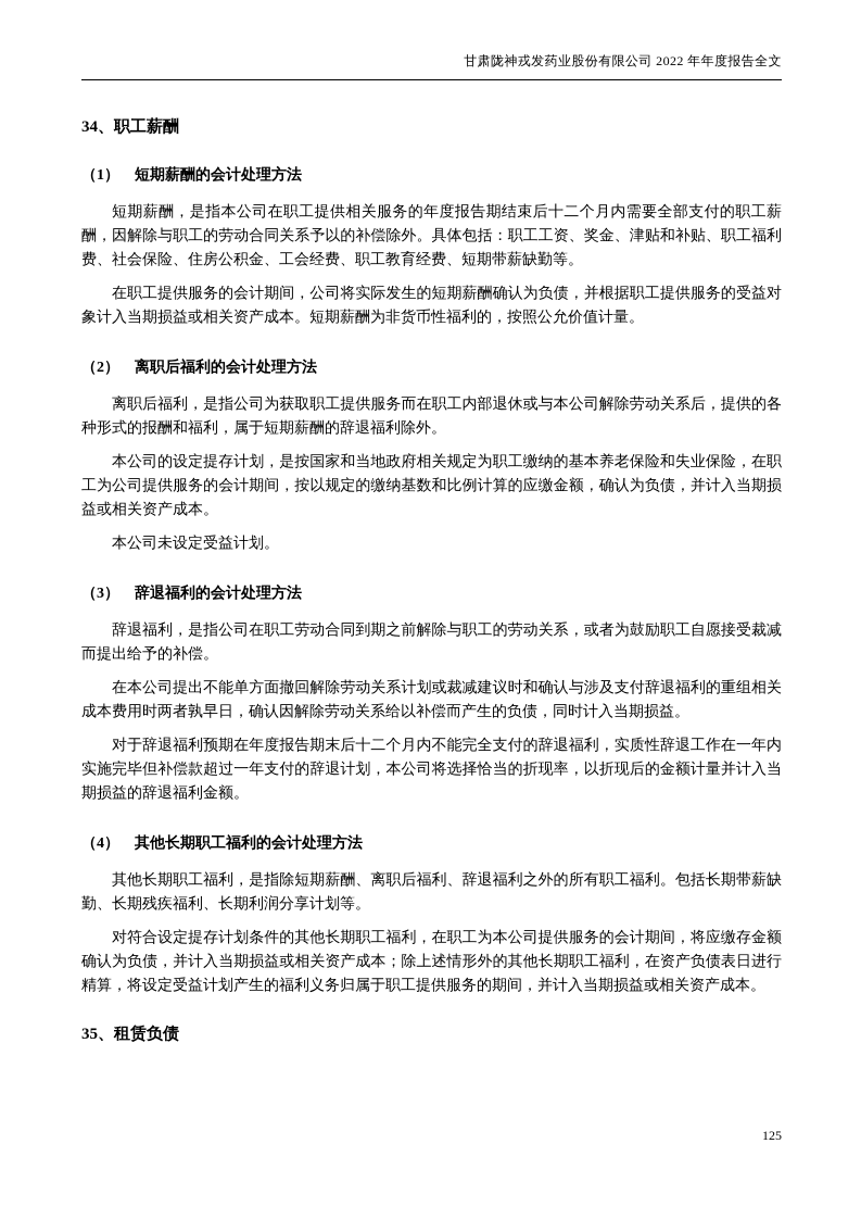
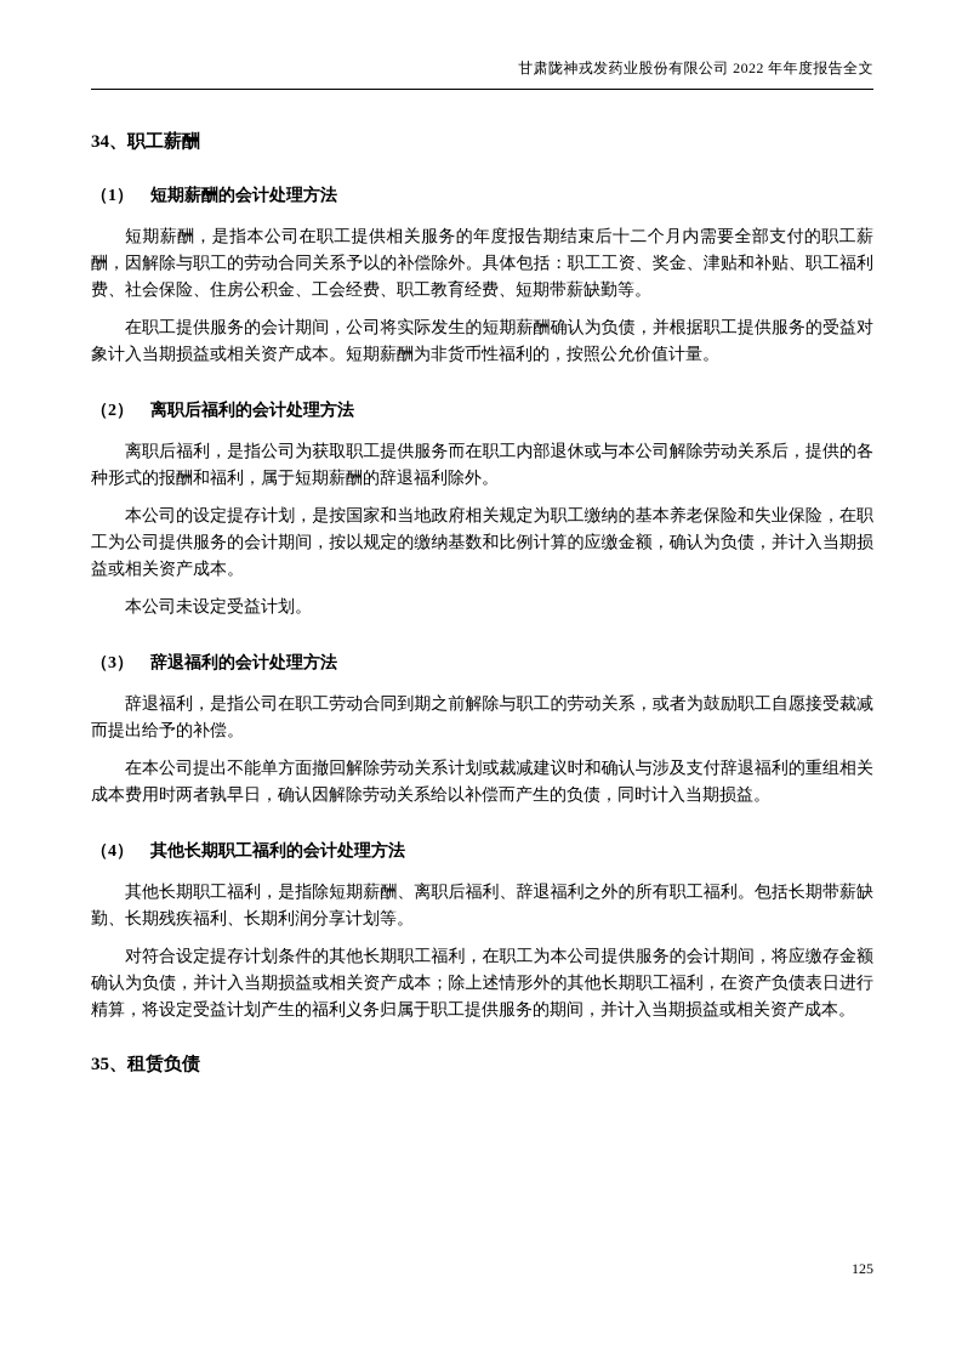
  甘肃陇神戎发药业股份有限公司 2022 年年度报告全文
  34、职工薪酬
  （1） 短期薪酬的会计处理方法
  短期薪酬，是指本公司在职工提供相关服务的年度报告期结束后十二个月内需要全部支付的职工薪酬，因解除与职工的劳动合同关系予以的补偿除外。具体包括：职工工资、奖金、津贴和补贴、职工福利费、社会保险、住房公积金、工会经费、职工教育经费、短期带薪缺勤等。
  在职工提供服务的会计期间，公司将实际发生的短期薪酬确认为负债，并根据职工提供服务的受益对象计入当期损益或相关资产成本。短期薪酬为非货币性福利的，按照公允价值计量。
  （2） 离职后福利的会计处理方法
  离职后福利，是指公司为获取职工提供服务而在职工内部退休或与本公司解除劳动关系后，提供的各种形式的报酬和福利，属于短期薪酬的辞退福利除外。
  本公司的设定提存计划，是按国家和当地政府相关规定为职工缴纳的基本养老保险和失业保险，在职工为公司提供服务的会计期间，按以规定的缴纳基数和比例计算的应缴金额，确认为负债，并计入当期损益或相关资产成本。
  本公司未设定受益计划。
  （3） 辞退福利的会计处理方法
  辞退福利，是指公司在职工劳动合同到期之前解除与职工的劳动关系，或者为鼓励职工自愿接受裁减而提出给予的补偿。
  在本公司提出不能单方面撤回解除劳动关系计划或裁减建议时和确认与涉及支付辞退福利的重组相关成本费用时两者孰早日，确认因解除劳动关系给以补偿而产生的负债，同时计入当期损益。
- 对于辞退福利预期在年度报告期末后十二个月内不能完全支付的辞退福利，实质性辞退工作在一年内实施完毕但补偿款超过一年支付的辞退计划，本公司将选择恰当的折现率，以折现后的金额计量并计入当期损益的辞退福利金额。
  （4） 其他长期职工福利的会计处理方法
  其他长期职工福利，是指除短期薪酬、离职后福利、辞退福利之外的所有职工福利。包括长期带薪缺勤、长期残疾福利、长期利润分享计划等。
  对符合设定提存计划条件的其他长期职工福利，在职工为本公司提供服务的会计期间，将应缴存金额确认为负债，并计入当期损益或相关资产成本；除上述情形外的其他长期职工福利，在资产负债表日进行精算，将设定受益计划产生的福利义务归属于职工提供服务的期间，并计入当期损益或相关资产成本。
  35、租赁负债
  125
